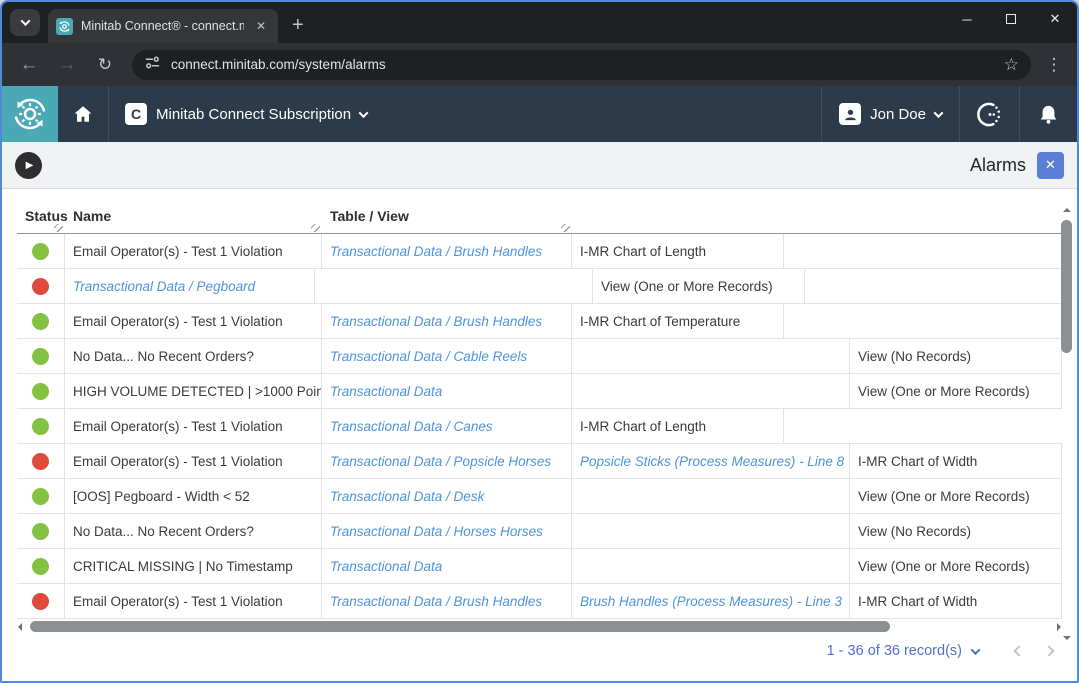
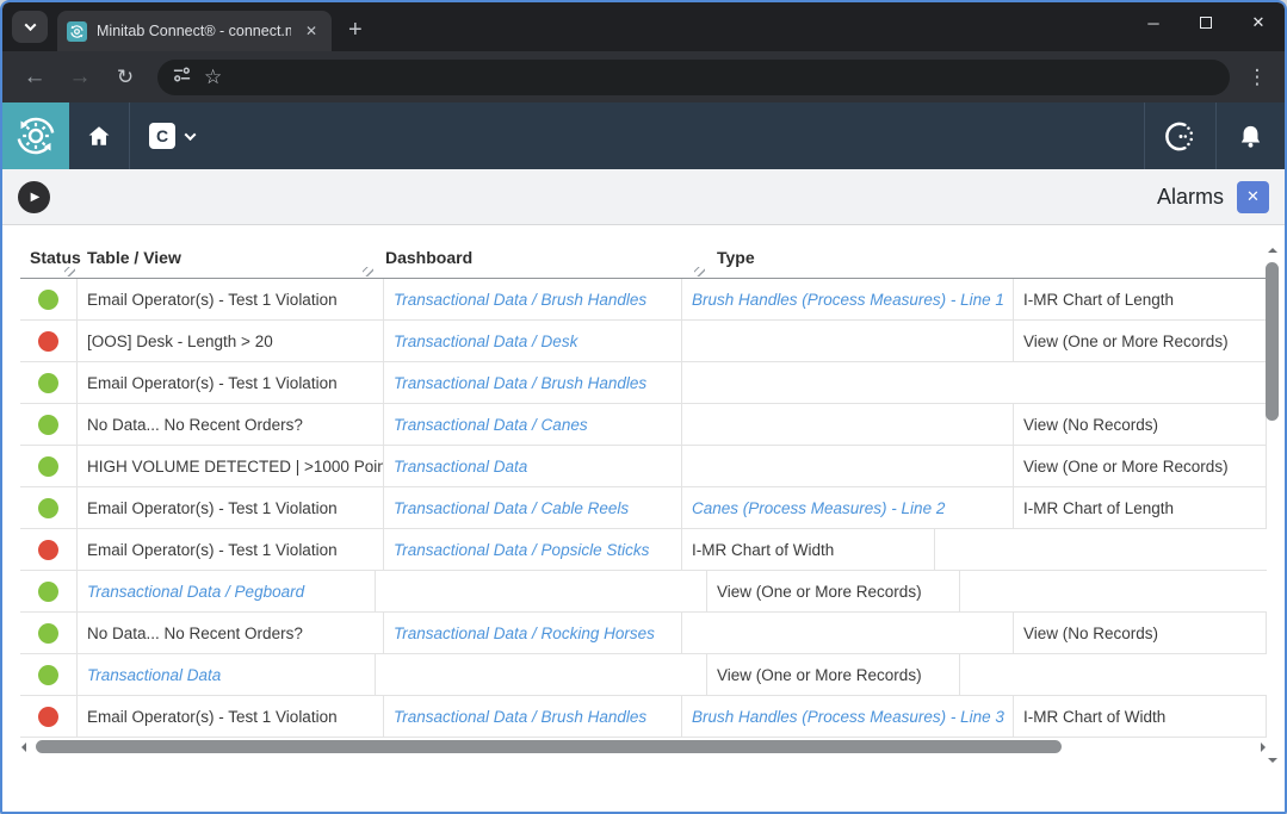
  Minitab Connect® - connect.
  ✕
  +
  ─
  ✕
  ←
  →
  ↻
- connect.minitab.com/system/alarms
  ☆
  ⋮
  C
- Minitab Connect Subscription
- Jon Doe
  ▶
  Alarms
  ✕
  Status
- Name
  Table / View
+ Dashboard
+ Type
  Email Operator(s) - Test 1 Violation
  Transactional Data / Brush Handles
+ Brush Handles (Process Measures) - Line 1
  I-MR Chart of Length
+ [OOS] Desk - Length > 20
- Transactional Data / Pegboard
+ Transactional Data / Desk
  View (One or More Records)
  Email Operator(s) - Test 1 Violation
  Transactional Data / Brush Handles
- I-MR Chart of Temperature
  No Data... No Recent Orders?
- Transactional Data / Cable Reels
+ Transactional Data / Canes
  View (No Records)
  HIGH VOLUME DETECTED | >1000 Poin
  Transactional Data
  View (One or More Records)
  Email Operator(s) - Test 1 Violation
- Transactional Data / Canes
+ Transactional Data / Cable Reels
+ Canes (Process Measures) - Line 2
  I-MR Chart of Length
  Email Operator(s) - Test 1 Violation
- Transactional Data / Popsicle Horses
+ Transactional Data / Popsicle Sticks
- Popsicle Sticks (Process Measures) - Line 8
  I-MR Chart of Width
- [OOS] Pegboard - Width < 52
- Transactional Data / Desk
+ Transactional Data / Pegboard
  View (One or More Records)
  No Data... No Recent Orders?
- Transactional Data / Horses Horses
+ Transactional Data / Rocking Horses
  View (No Records)
- CRITICAL MISSING | No Timestamp
  Transactional Data
  View (One or More Records)
  Email Operator(s) - Test 1 Violation
  Transactional Data / Brush Handles
  Brush Handles (Process Measures) - Line 3
  I-MR Chart of Width
- 1 - 36 of 36 record(s)
